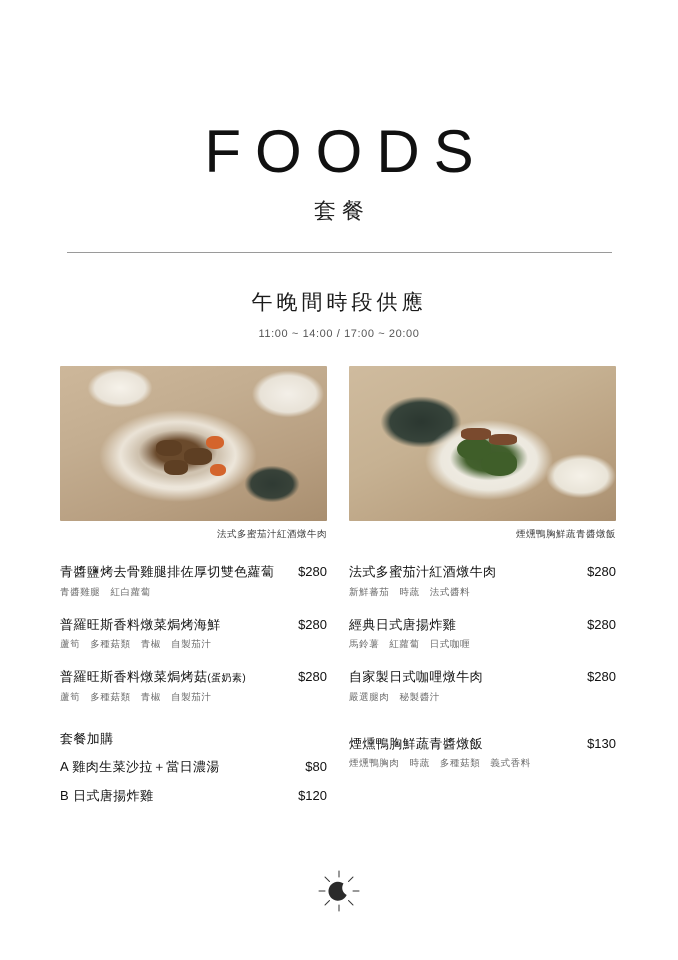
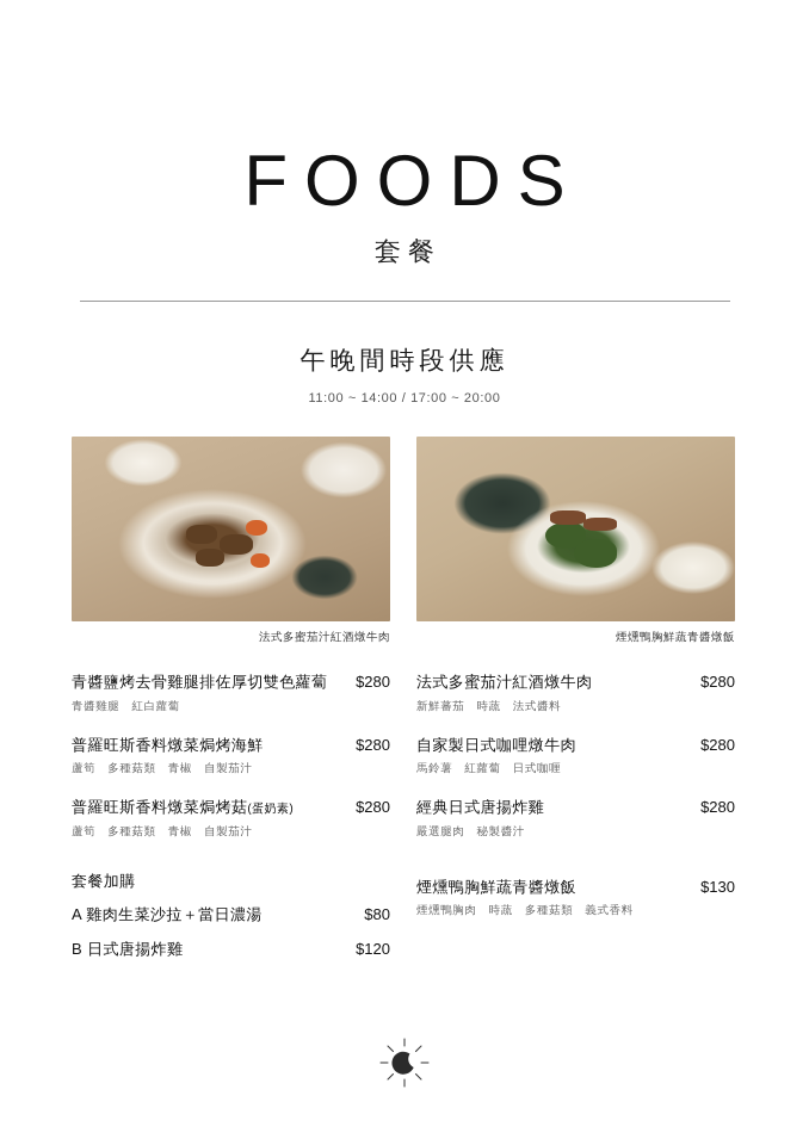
  FOODS
  套餐
  午晚間時段供應
  11:00 ~ 14:00 / 17:00 ~ 20:00
  法式多蜜茄汁紅酒燉牛肉
  煙燻鴨胸鮮蔬青醬燉飯
  青醬鹽烤去骨雞腿排佐厚切雙色蘿蔔
  $280
  青醬雞腿 紅白蘿蔔
  普羅旺斯香料燉菜焗烤海鮮
  $280
  蘆筍 多種菇類 青椒 自製茄汁
  普羅旺斯香料燉菜焗烤菇(蛋奶素)
  $280
  蘆筍 多種菇類 青椒 自製茄汁
  套餐加購
  A 雞肉生菜沙拉＋當日濃湯
  $80
  B 日式唐揚炸雞
  $120
  法式多蜜茄汁紅酒燉牛肉
  $280
  新鮮蕃茄 時蔬 法式醬料
- 經典日式唐揚炸雞
+ 自家製日式咖哩燉牛肉
  $280
  馬鈴薯 紅蘿蔔 日式咖喱
- 自家製日式咖哩燉牛肉
+ 經典日式唐揚炸雞
  $280
  嚴選腿肉 秘製醬汁
  煙燻鴨胸鮮蔬青醬燉飯
  $130
  煙燻鴨胸肉 時蔬 多種菇類 義式香料
